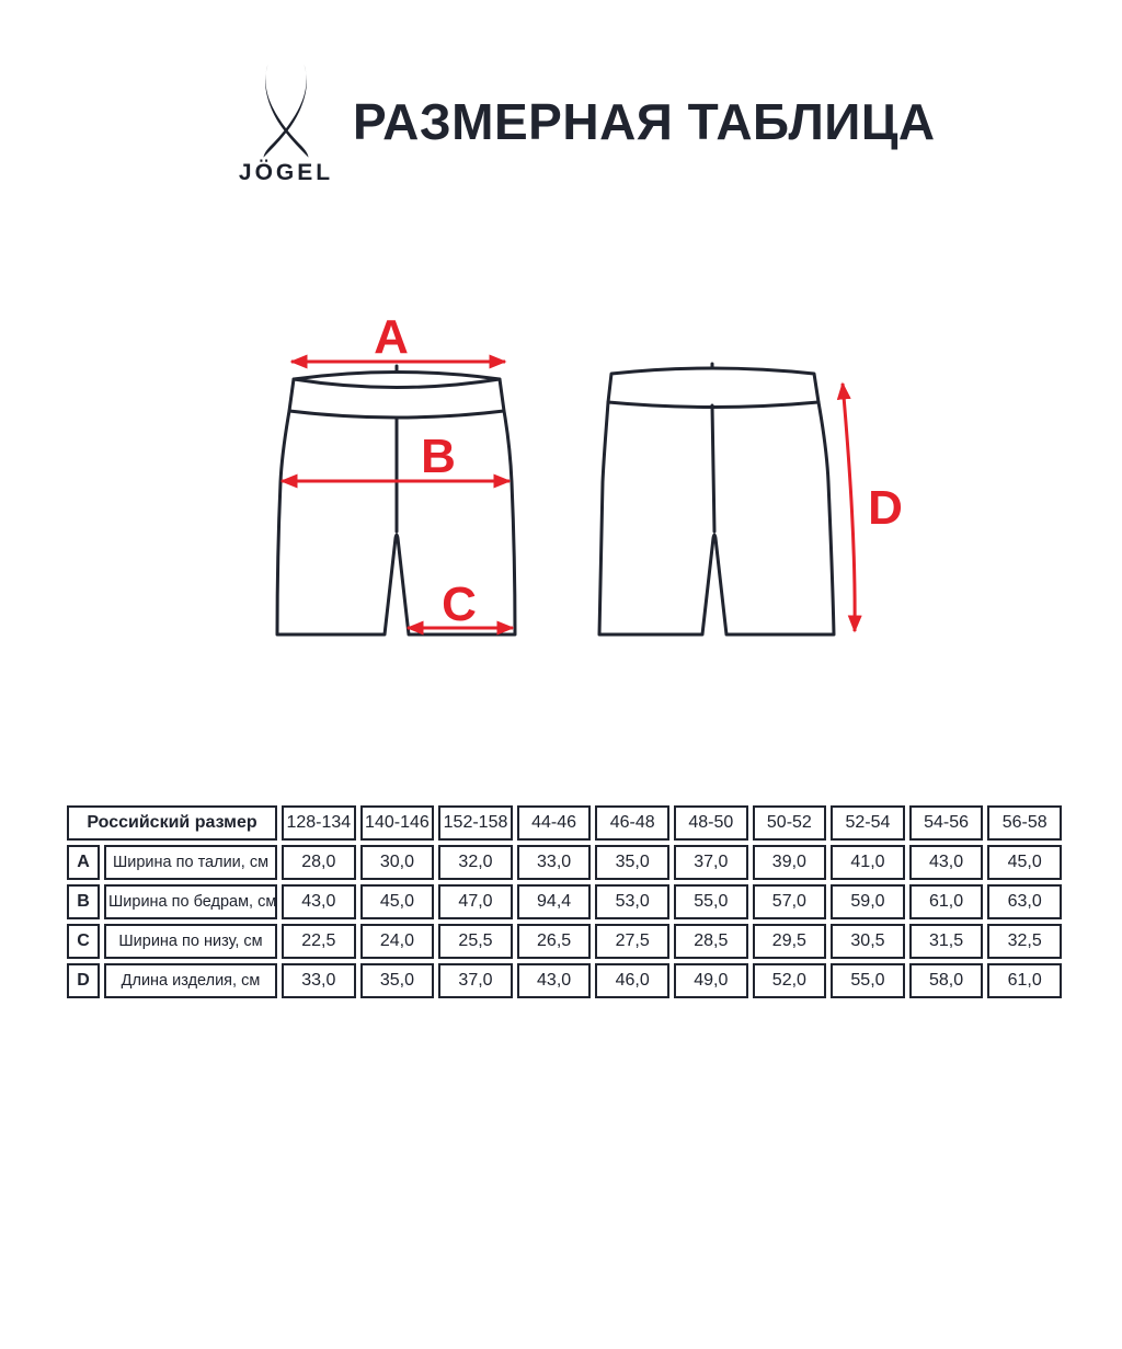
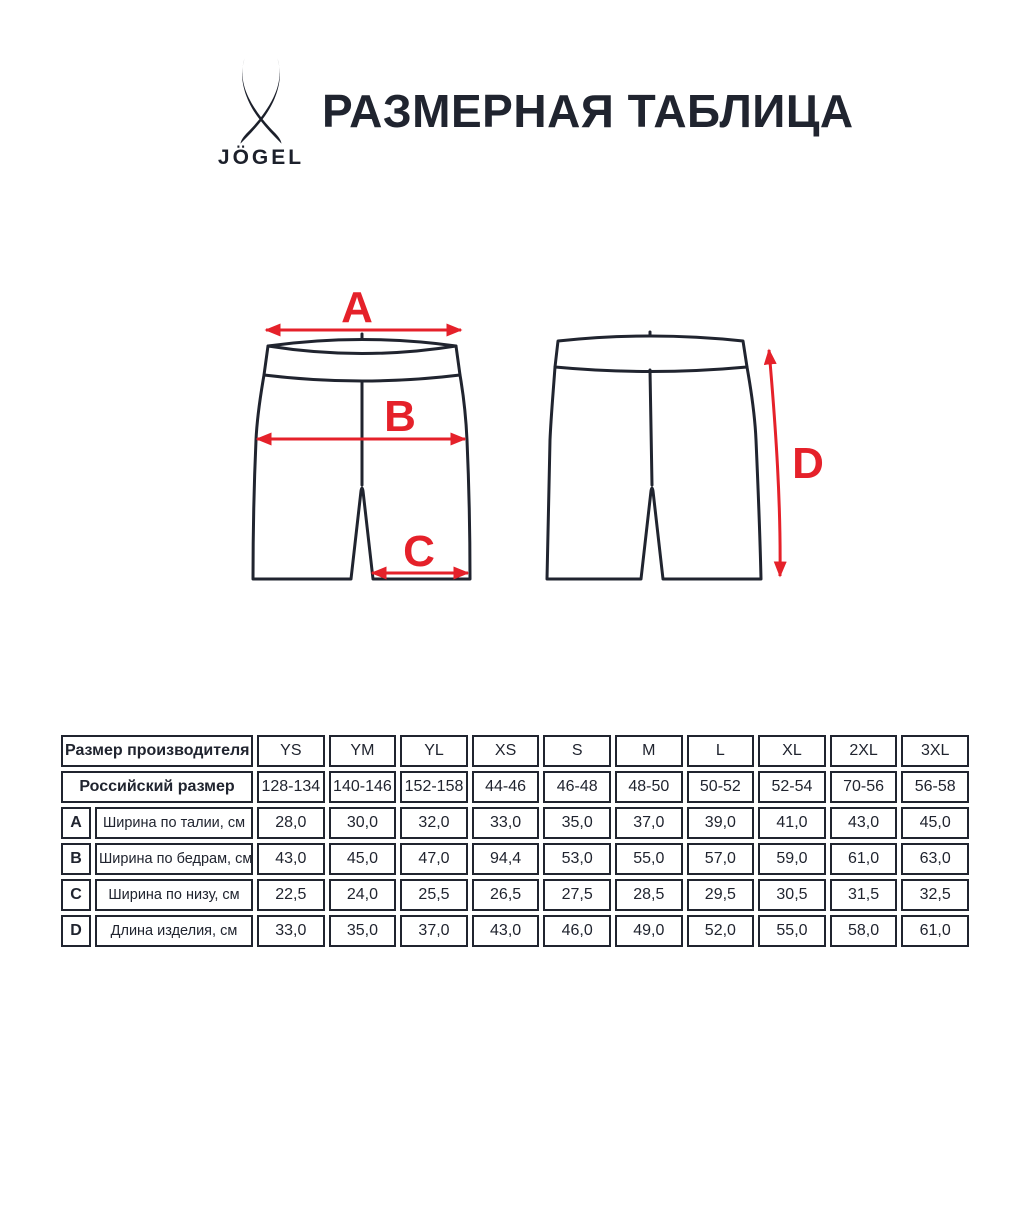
  JÖGEL
  РАЗМЕРНАЯ ТАБЛИЦА
  A
  B
  C
  D
+ Размер производителя	YS	YM	YL	XS	S	M	L	XL	2XL	3XL
- Российский размер	128-134	140-146	152-158	44-46	46-48	48-50	50-52	52-54	54-56	56-58
+ Российский размер	128-134	140-146	152-158	44-46	46-48	48-50	50-52	52-54	70-56	56-58
  A	Ширина по талии, см	28,0	30,0	32,0	33,0	35,0	37,0	39,0	41,0	43,0	45,0
  B	Ширина по бедрам, см	43,0	45,0	47,0	94,4	53,0	55,0	57,0	59,0	61,0	63,0
  C	Ширина по низу, см	22,5	24,0	25,5	26,5	27,5	28,5	29,5	30,5	31,5	32,5
  D	Длина изделия, см	33,0	35,0	37,0	43,0	46,0	49,0	52,0	55,0	58,0	61,0
